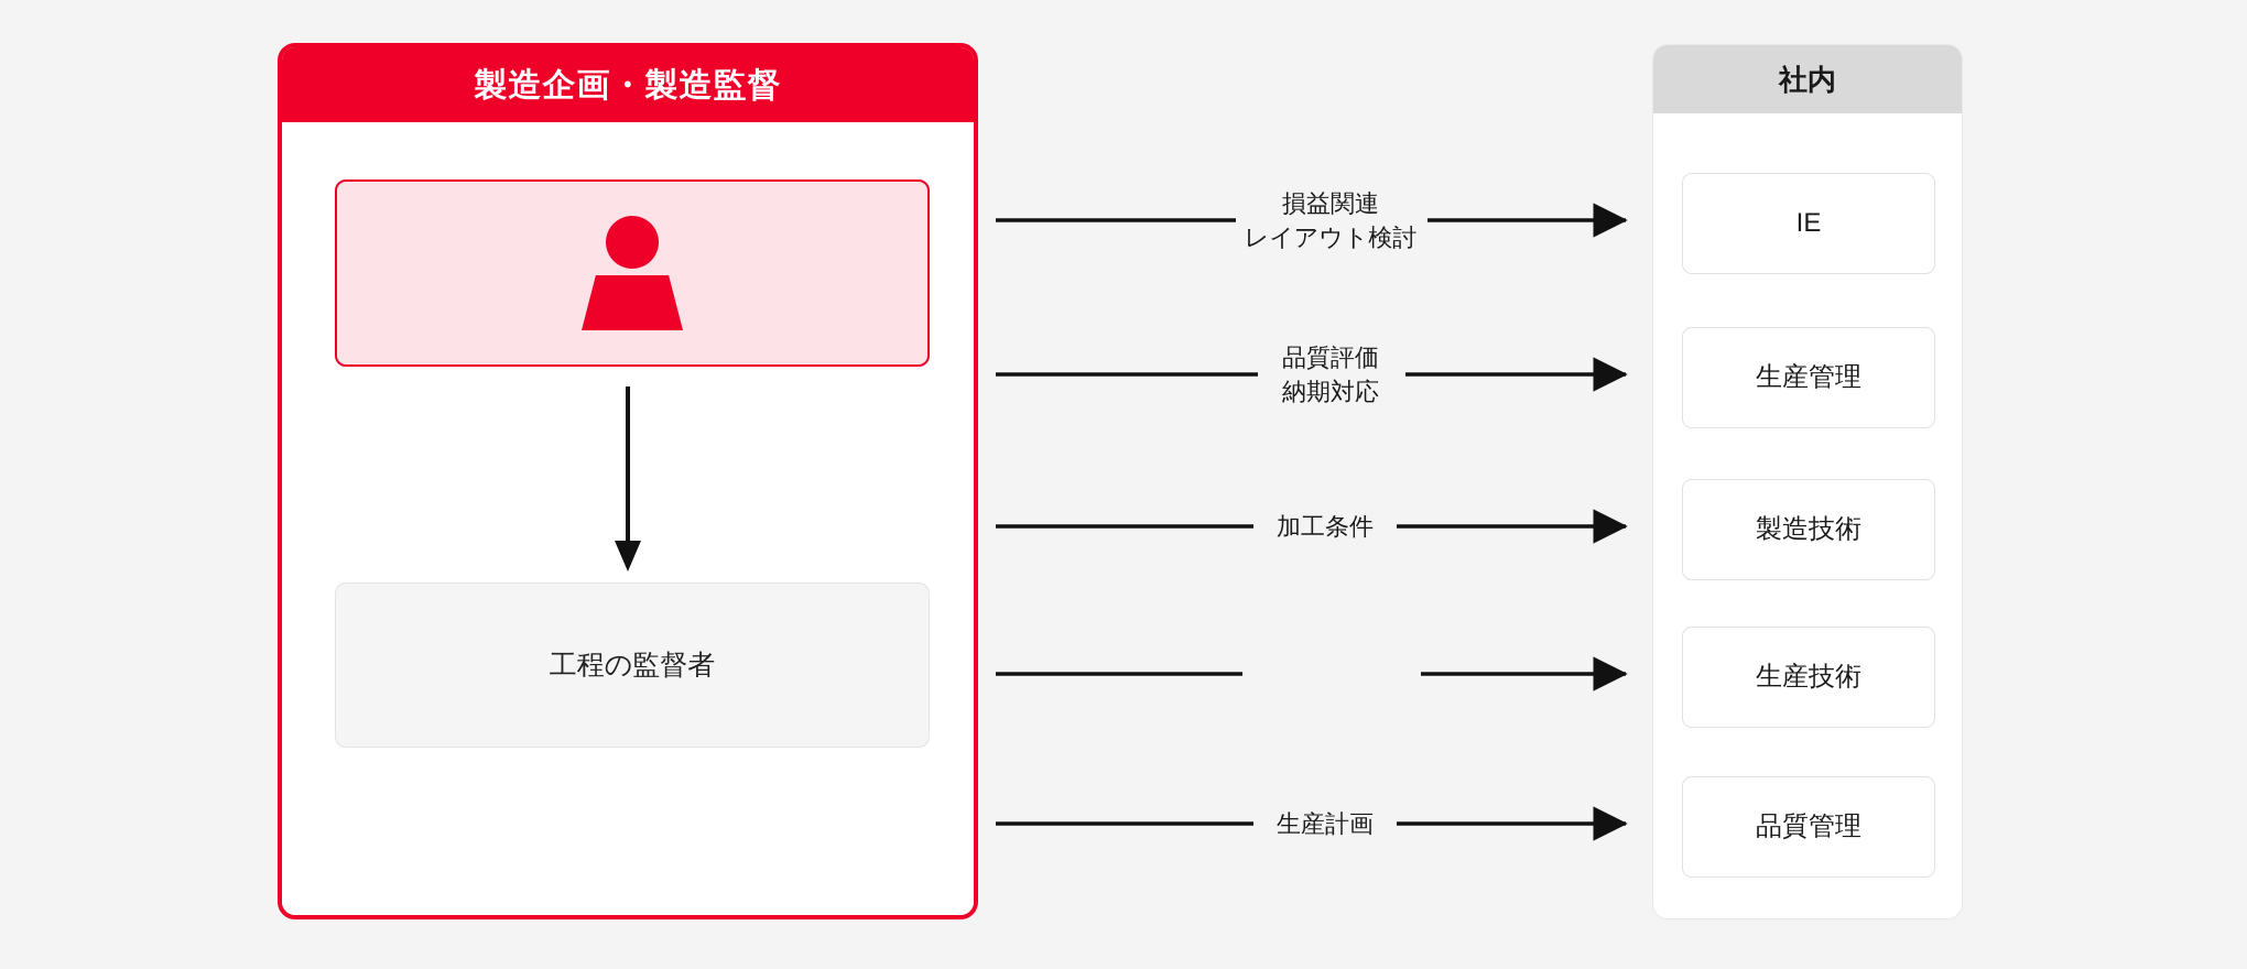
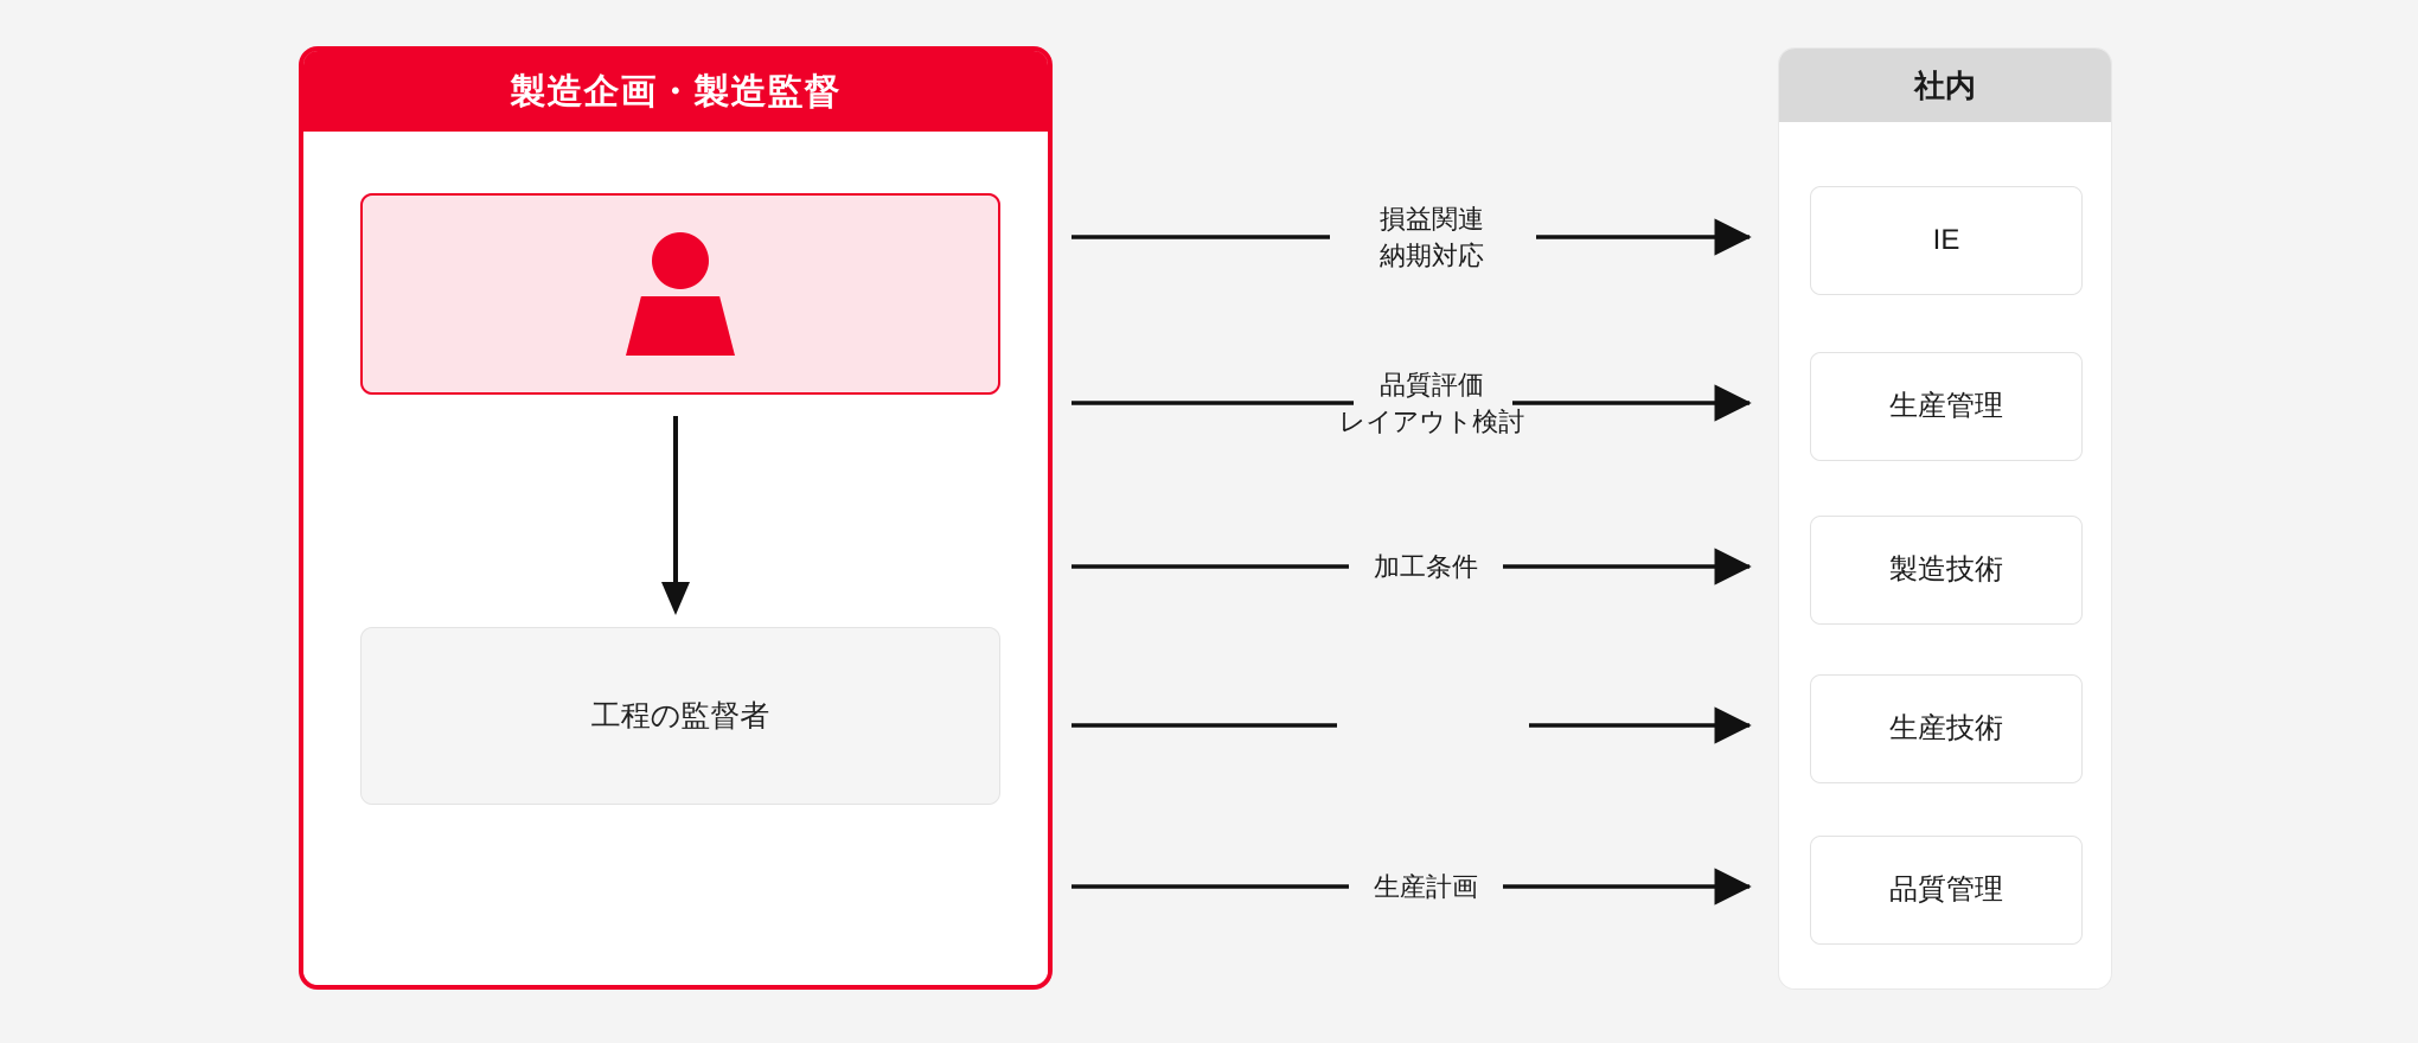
  製造企画・製造監督
  工程の監督者
  損益関連
- レイアウト検討
+ 納期対応
  品質評価
- 納期対応
+ レイアウト検討
  加工条件
  生産計画
  社内
  IE
  生産管理
  製造技術
  生産技術
  品質管理
